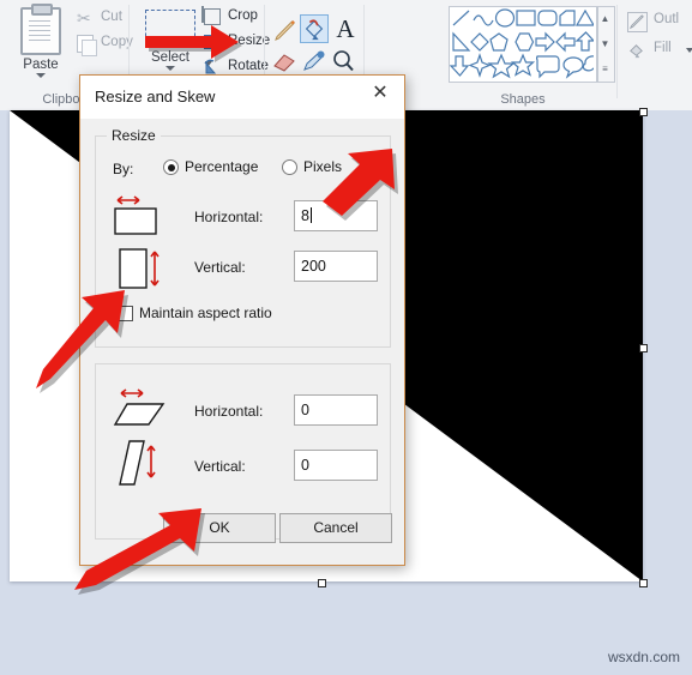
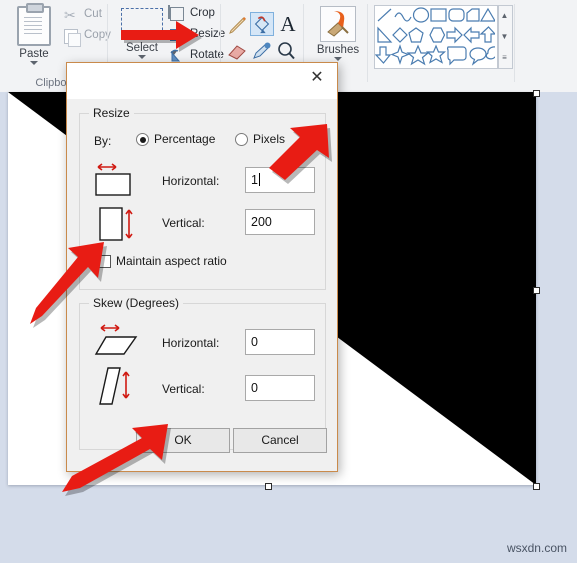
  Paste
  ✂
  Cut
  Cop
  Clipbo
  Select
  Crop
  esize
  Rotat
  A
+ Brushes
  ▲
  ▼
  ≡
- Shapes
- Outl
- Fill
- Resize and Skew
  ✕
  Resize
  By:
  Percentage
  Pixels
  Horizontal:
- 8
+ 1
  Vertical:
  200
  Maintain aspect ratio
+ Skew (Degrees)
  Horizontal:
  0
  Vertical:
  0
  OK
  Cancel
  wsxdn.com
